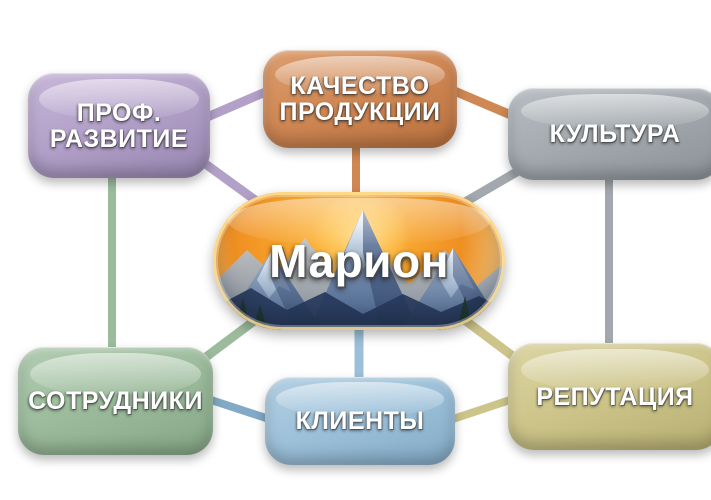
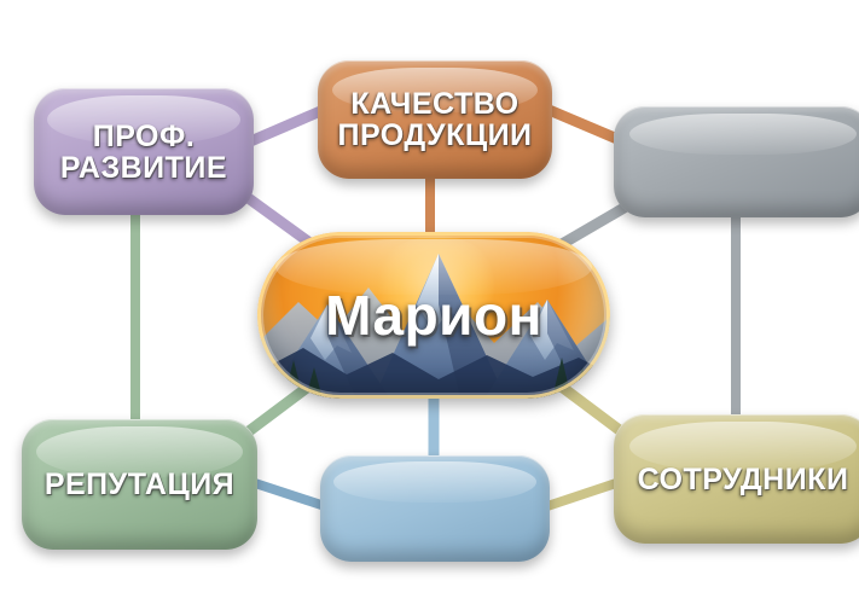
  Марион
  ПРОФ.
  РАЗВИТИЕ
  КАЧЕСТВО
  ПРОДУКЦИИ
- КУЛЬТУРА
- СОТРУДНИКИ
+ РЕПУТАЦИЯ
- КЛИЕНТЫ
- РЕПУТАЦИЯ
+ СОТРУДНИКИ
